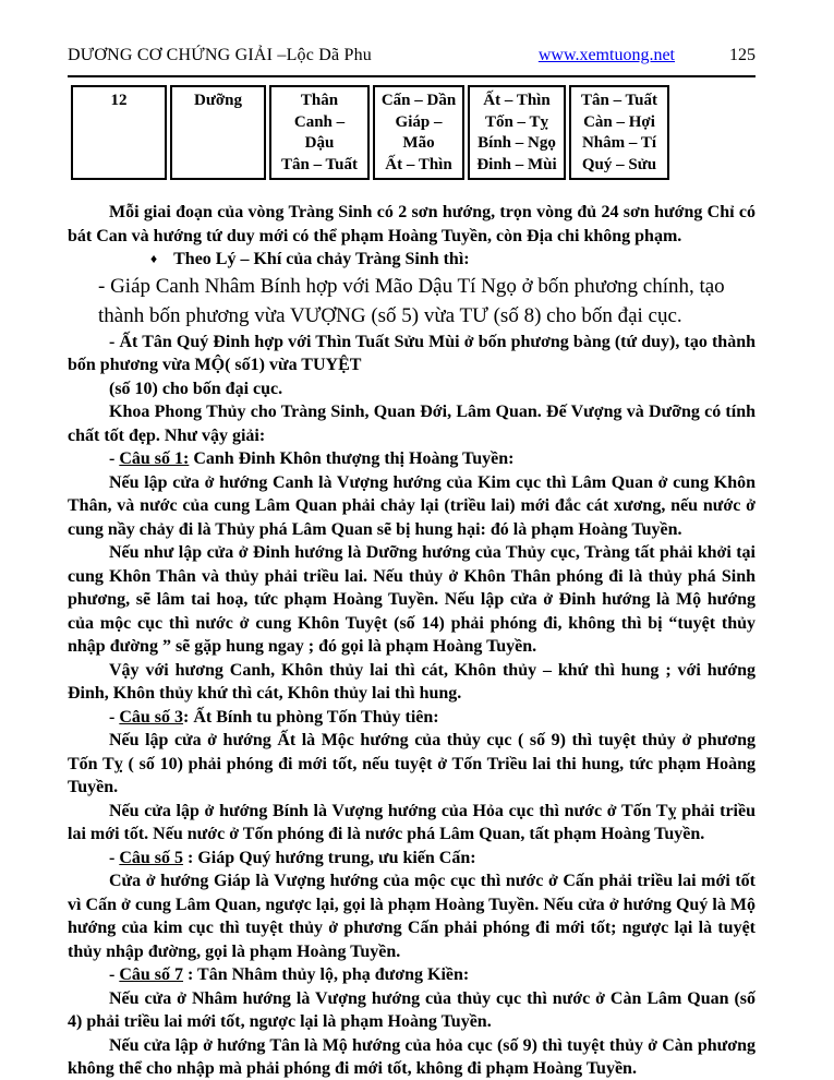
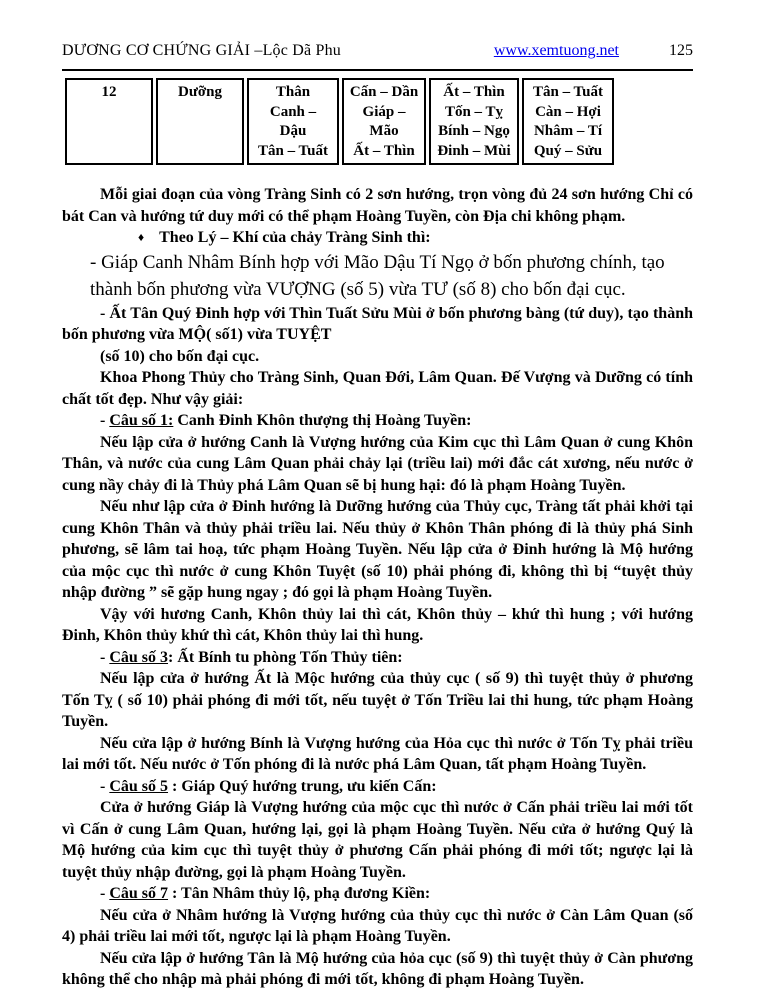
  DƯƠNG CƠ CHỨNG GIẢI –Lộc Dã Phu
  www.xemtuong.net
  125
  12	Dưỡng	Thân Canh – Dậu Tân – Tuất	Cấn – Dần Giáp – Mão Ất – Thìn	Ất – Thìn Tốn – Tỵ Bính – Ngọ Đinh – Mùi	Tân – Tuất Càn – Hợi Nhâm – Tí Quý – Sửu
  Mỗi giai đoạn của vòng Tràng Sinh có 2 sơn hướng, trọn vòng đủ 24 sơn hướng Chỉ có bát Can và hướng tứ duy mới có thể phạm Hoàng Tuyền, còn Địa chi không phạm.
  ♦ Theo Lý – Khí của chảy Tràng Sinh thì:
  - Giáp Canh Nhâm Bính hợp với Mão Dậu Tí Ngọ ở bốn phương chính, tạo thành bốn phương vừa VƯỢNG (số 5) vừa TƯ (số 8) cho bốn đại cục.
  - Ất Tân Quý Đinh hợp với Thìn Tuất Sửu Mùi ở bốn phương bàng (tứ duy), tạo thành bốn phương vừa MỘ( số1) vừa TUYỆT
  (số 10) cho bốn đại cục.
  Khoa Phong Thủy cho Tràng Sinh, Quan Đới, Lâm Quan. Đế Vượng và Dưỡng có tính chất tốt đẹp. Như vậy giải:
  - Câu số 1: Canh Đinh Khôn thượng thị Hoàng Tuyền:
  Nếu lập cửa ở hướng Canh là Vượng hướng của Kim cục thì Lâm Quan ở cung Khôn Thân, và nước của cung Lâm Quan phải chảy lại (triều lai) mới đắc cát xương, nếu nước ở cung nầy chảy đi là Thủy phá Lâm Quan sẽ bị hung hại: đó là phạm Hoàng Tuyền.
- Nếu như lập cửa ở Đinh hướng là Dưỡng hướng của Thủy cục, Tràng tất phải khởi tại cung Khôn Thân và thủy phải triều lai. Nếu thủy ở Khôn Thân phóng đi là thủy phá Sinh phương, sẽ lâm tai hoạ, tức phạm Hoàng Tuyền. Nếu lập cửa ở Đinh hướng là Mộ hướng của mộc cục thì nước ở cung Khôn Tuyệt (số 14) phải phóng đi, không thì bị “tuyệt thủy nhập đường ” sẽ gặp hung ngay ; đó gọi là phạm Hoàng Tuyền.
+ Nếu như lập cửa ở Đinh hướng là Dưỡng hướng của Thủy cục, Tràng tất phải khởi tại cung Khôn Thân và thủy phải triều lai. Nếu thủy ở Khôn Thân phóng đi là thủy phá Sinh phương, sẽ lâm tai hoạ, tức phạm Hoàng Tuyền. Nếu lập cửa ở Đinh hướng là Mộ hướng của mộc cục thì nước ở cung Khôn Tuyệt (số 10) phải phóng đi, không thì bị “tuyệt thủy nhập đường ” sẽ gặp hung ngay ; đó gọi là phạm Hoàng Tuyền.
  Vậy với hương Canh, Khôn thủy lai thì cát, Khôn thủy – khứ thì hung ; với hướng Đinh, Khôn thủy khứ thì cát, Khôn thủy lai thì hung.
  - Câu số 3: Ất Bính tu phòng Tốn Thủy tiên:
  Nếu lập cửa ở hướng Ất là Mộc hướng của thủy cục ( số 9) thì tuyệt thủy ở phương Tốn Tỵ ( số 10) phải phóng đi mới tốt, nếu tuyệt ở Tốn Triều lai thi hung, tức phạm Hoàng Tuyền.
  Nếu cửa lập ở hướng Bính là Vượng hướng của Hỏa cục thì nước ở Tốn Tỵ phải triều lai mới tốt. Nếu nước ở Tốn phóng đi là nước phá Lâm Quan, tất phạm Hoàng Tuyền.
  - Câu số 5 : Giáp Quý hướng trung, ưu kiến Cấn:
- Cửa ở hướng Giáp là Vượng hướng của mộc cục thì nước ở Cấn phải triều lai mới tốt vì Cấn ở cung Lâm Quan, ngược lại, gọi là phạm Hoàng Tuyền. Nếu cửa ở hướng Quý là Mộ hướng của kim cục thì tuyệt thủy ở phương Cấn phải phóng đi mới tốt; ngược lại là tuyệt thủy nhập đường, gọi là phạm Hoàng Tuyền.
+ Cửa ở hướng Giáp là Vượng hướng của mộc cục thì nước ở Cấn phải triều lai mới tốt vì Cấn ở cung Lâm Quan, hướng lại, gọi là phạm Hoàng Tuyền. Nếu cửa ở hướng Quý là Mộ hướng của kim cục thì tuyệt thủy ở phương Cấn phải phóng đi mới tốt; ngược lại là tuyệt thủy nhập đường, gọi là phạm Hoàng Tuyền.
  - Câu số 7 : Tân Nhâm thủy lộ, phạ đương Kiền:
  Nếu cửa ở Nhâm hướng là Vượng hướng của thủy cục thì nước ở Càn Lâm Quan (số 4) phải triều lai mới tốt, ngược lại là phạm Hoàng Tuyền.
  Nếu cửa lập ở hướng Tân là Mộ hướng của hỏa cục (số 9) thì tuyệt thủy ở Càn phương không thể cho nhập mà phải phóng đi mới tốt, không đi phạm Hoàng Tuyền.
